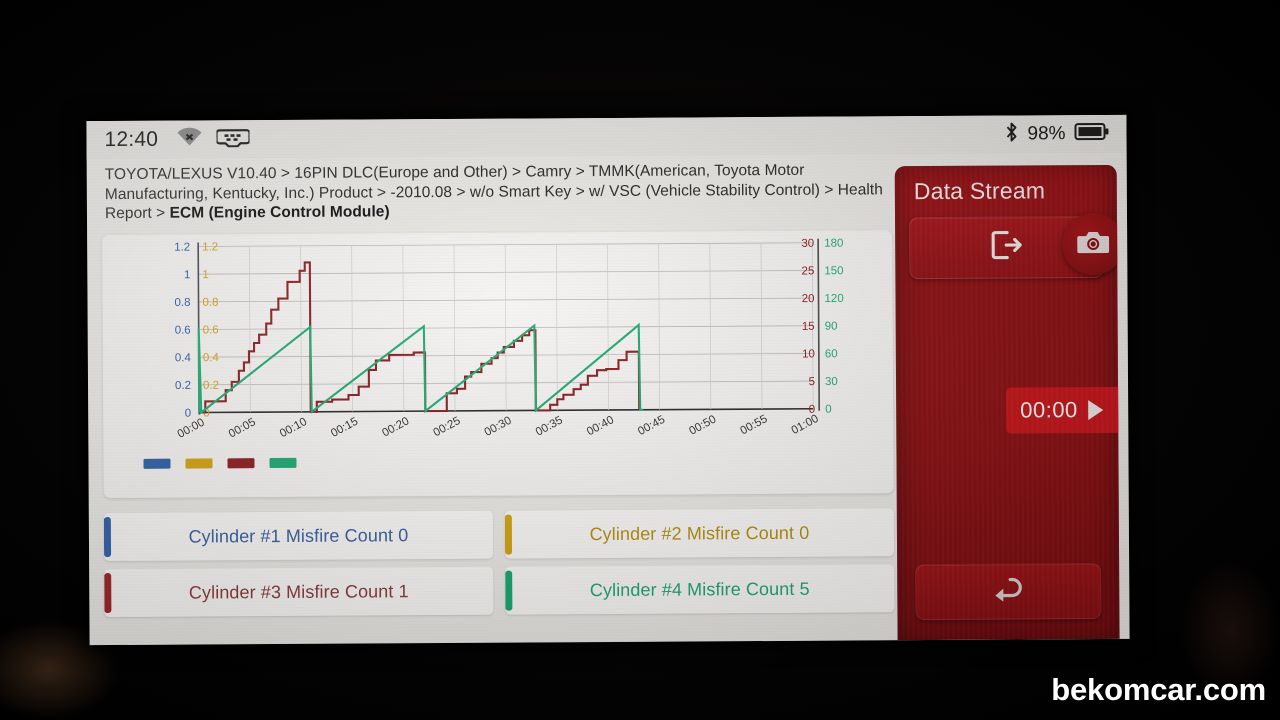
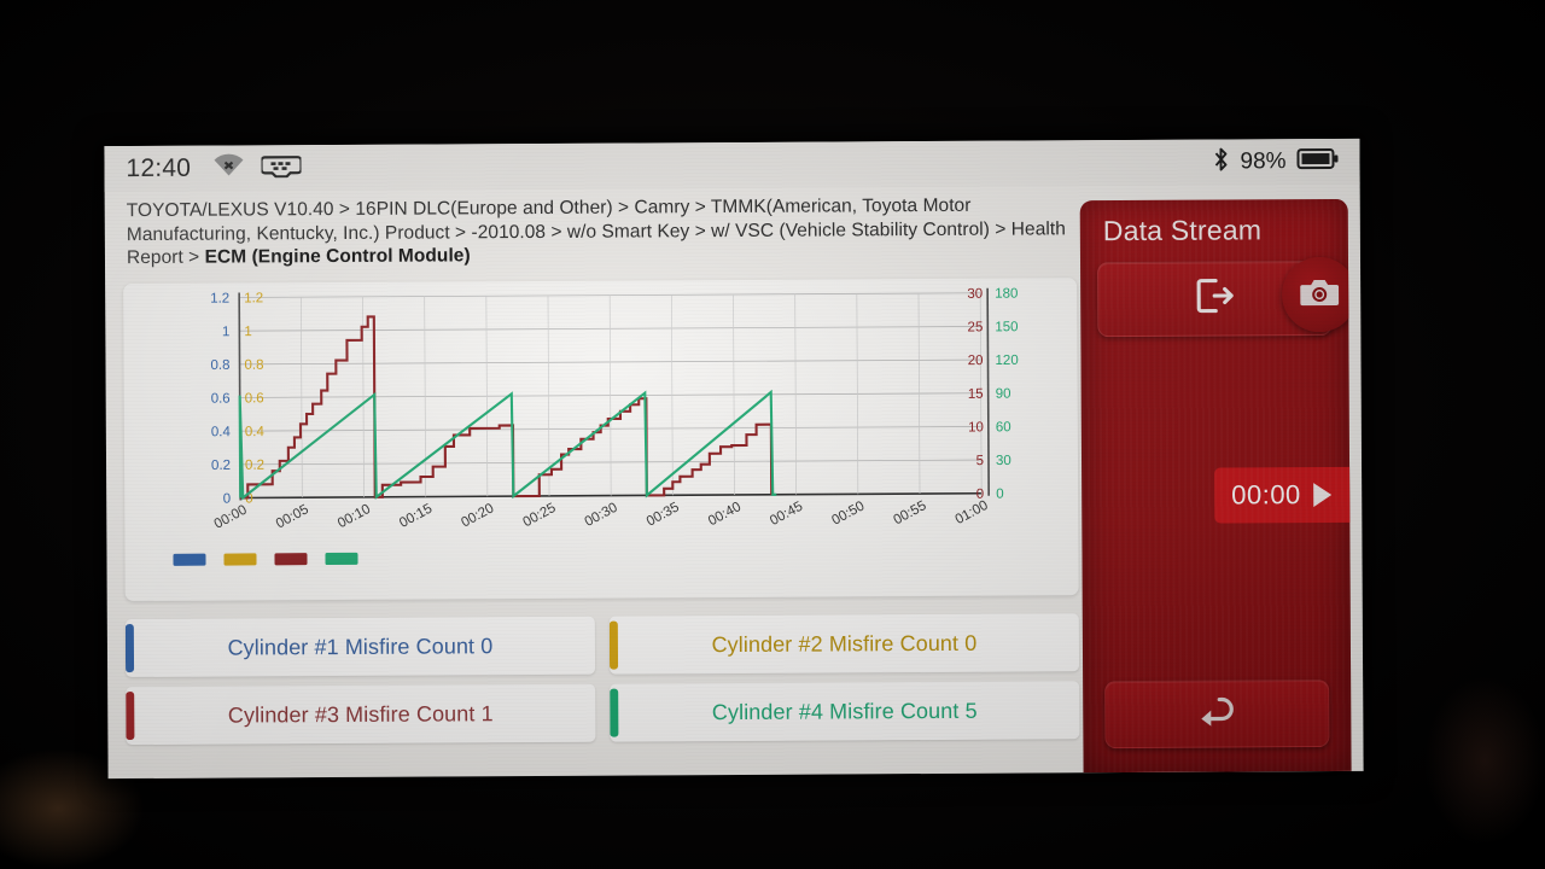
- bekomcar.com
